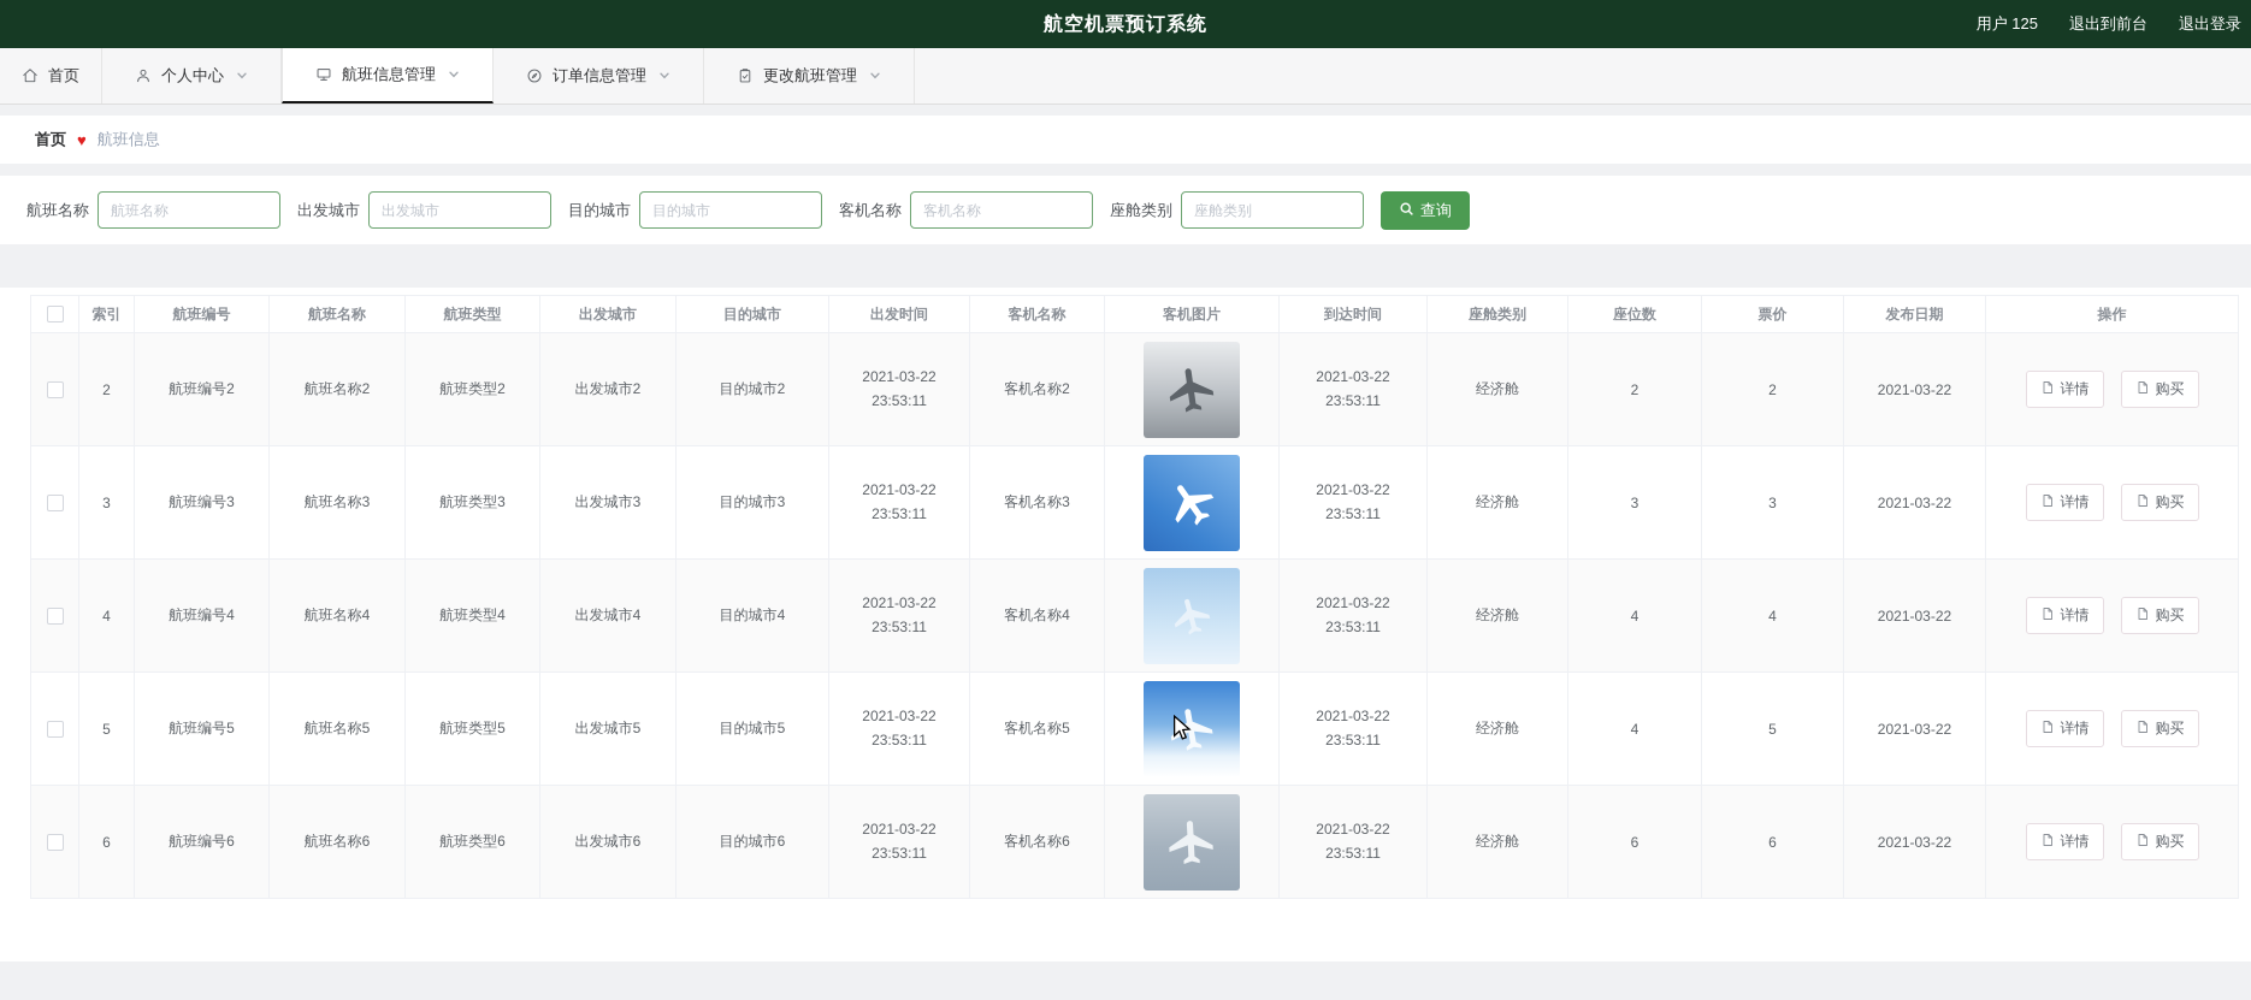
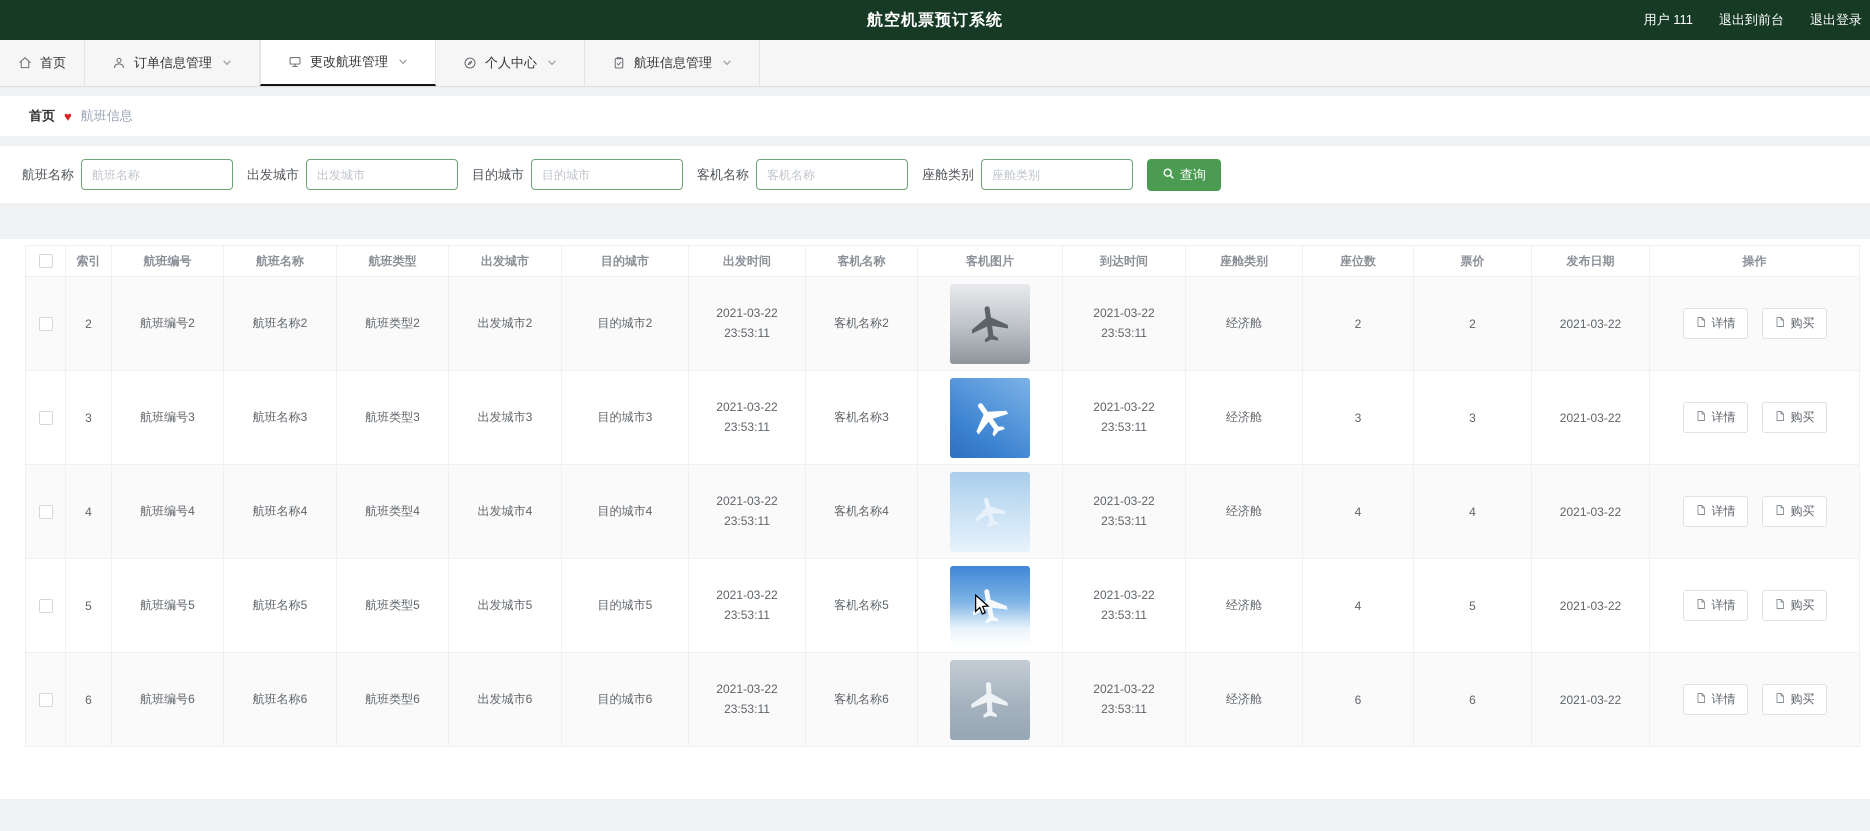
  航空机票预订系统
- 用户 125
+ 用户 111
  退出到前台
  退出登录
  首页
- 个人中心
+ 订单信息管理
- 航班信息管理
+ 更改航班管理
- 订单信息管理
+ 个人中心
- 更改航班管理
+ 航班信息管理
  首页
  ♥
  航班信息
  航班名称
  航班名称
  出发城市
  出发城市
  目的城市
  目的城市
  客机名称
  客机名称
  座舱类别
  座舱类别
  查询
  	索引	航班编号	航班名称	航班类型	出发城市	目的城市	出发时间	客机名称	客机图片	到达时间	座舱类别	座位数	票价	发布日期	操作
  	2	航班编号2	航班名称2	航班类型2	出发城市2	目的城市2	2021-03-22 23:53:11	客机名称2		2021-03-22 23:53:11	经济舱	2	2	2021-03-22	详情 购买
  	3	航班编号3	航班名称3	航班类型3	出发城市3	目的城市3	2021-03-22 23:53:11	客机名称3		2021-03-22 23:53:11	经济舱	3	3	2021-03-22	详情 购买
  	4	航班编号4	航班名称4	航班类型4	出发城市4	目的城市4	2021-03-22 23:53:11	客机名称4		2021-03-22 23:53:11	经济舱	4	4	2021-03-22	详情 购买
  	5	航班编号5	航班名称5	航班类型5	出发城市5	目的城市5	2021-03-22 23:53:11	客机名称5		2021-03-22 23:53:11	经济舱	4	5	2021-03-22	详情 购买
  	6	航班编号6	航班名称6	航班类型6	出发城市6	目的城市6	2021-03-22 23:53:11	客机名称6		2021-03-22 23:53:11	经济舱	6	6	2021-03-22	详情 购买
